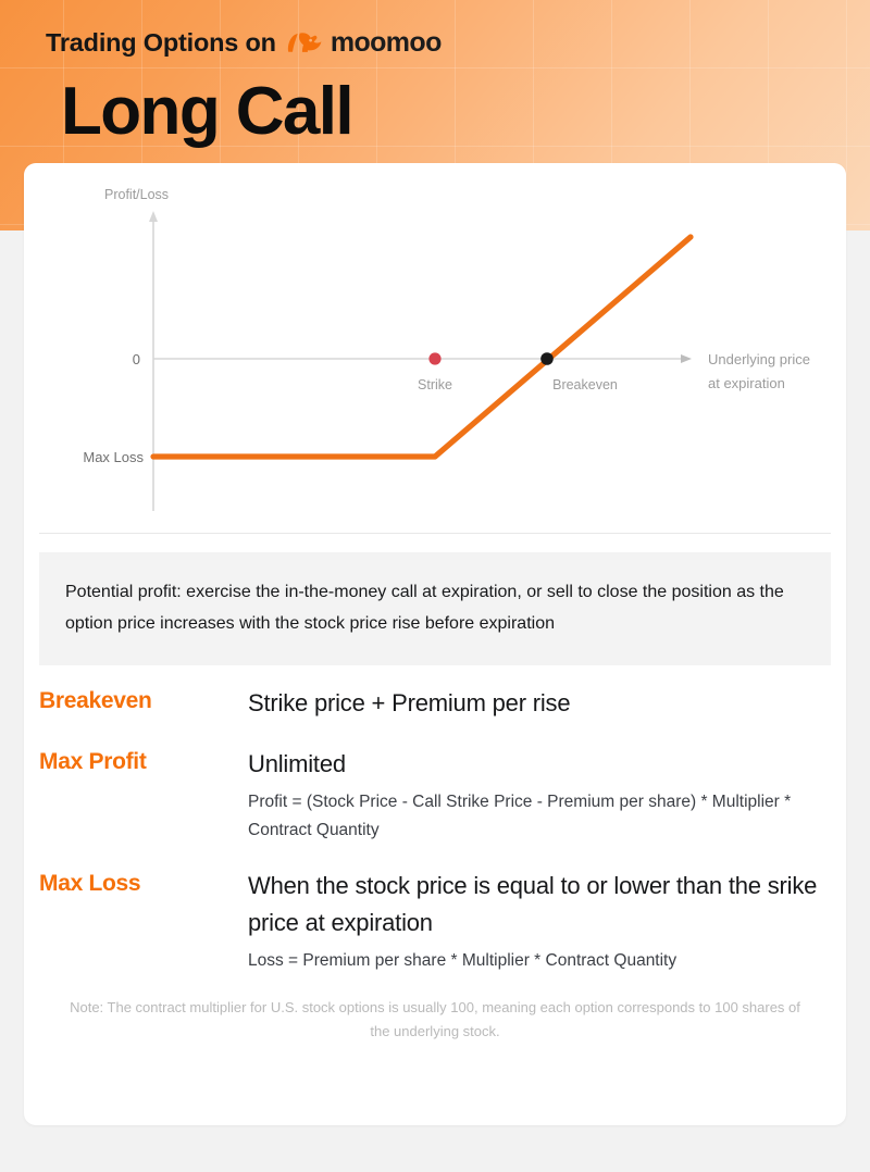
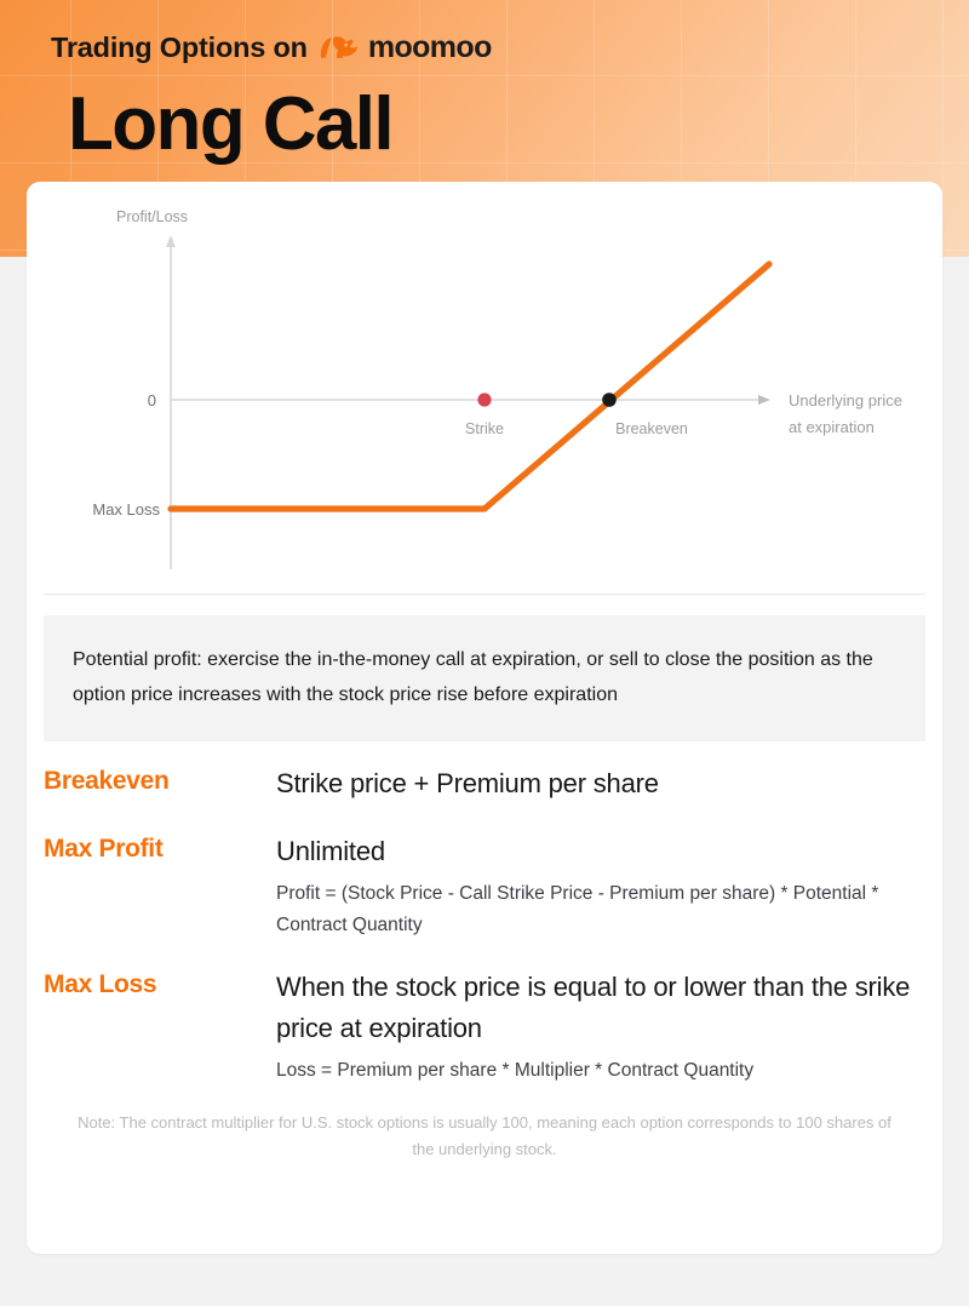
  Trading Options on
  moomoo
  Long Call
  Profit/Loss
  0
  Max Loss
  Strike
  Breakeven
  Underlying price
  at expiration
  Potential profit: exercise the in-the-money call at expiration, or sell to close the position as the option price increases with the stock price rise before expiration
  Breakeven
- Strike price + Premium per rise
+ Strike price + Premium per share
  Max Profit
  Unlimited
- Profit = (Stock Price - Call Strike Price - Premium per share) * Multiplier * Contract Quantity
+ Profit = (Stock Price - Call Strike Price - Premium per share) * Potential * Contract Quantity
  Max Loss
  When the stock price is equal to or lower than the srike price at expiration
  Loss = Premium per share * Multiplier * Contract Quantity
  Note: The contract multiplier for U.S. stock options is usually 100, meaning each option corresponds to 100 shares of the underlying stock.
